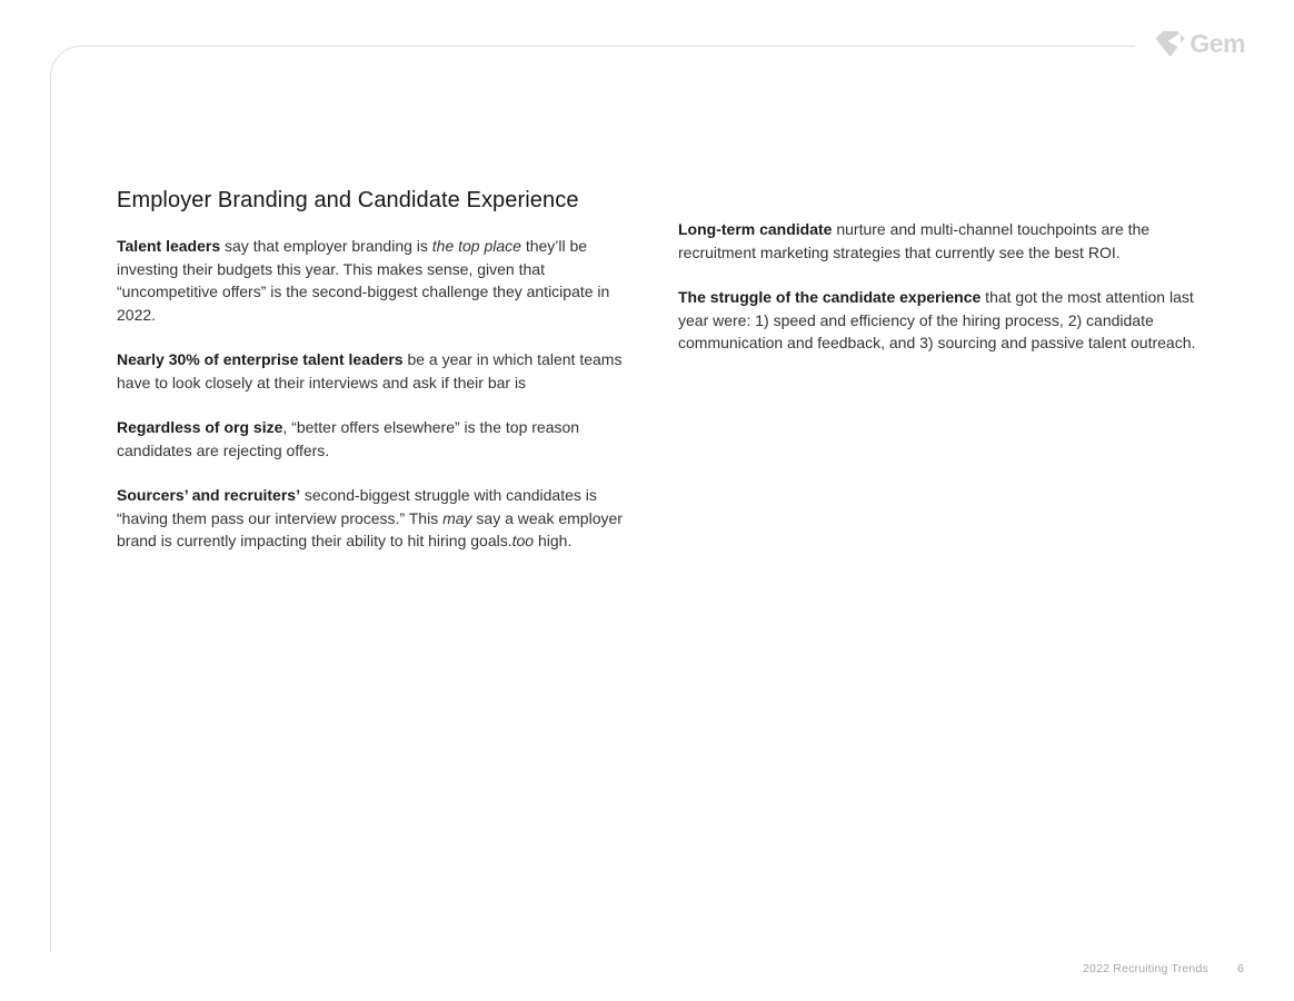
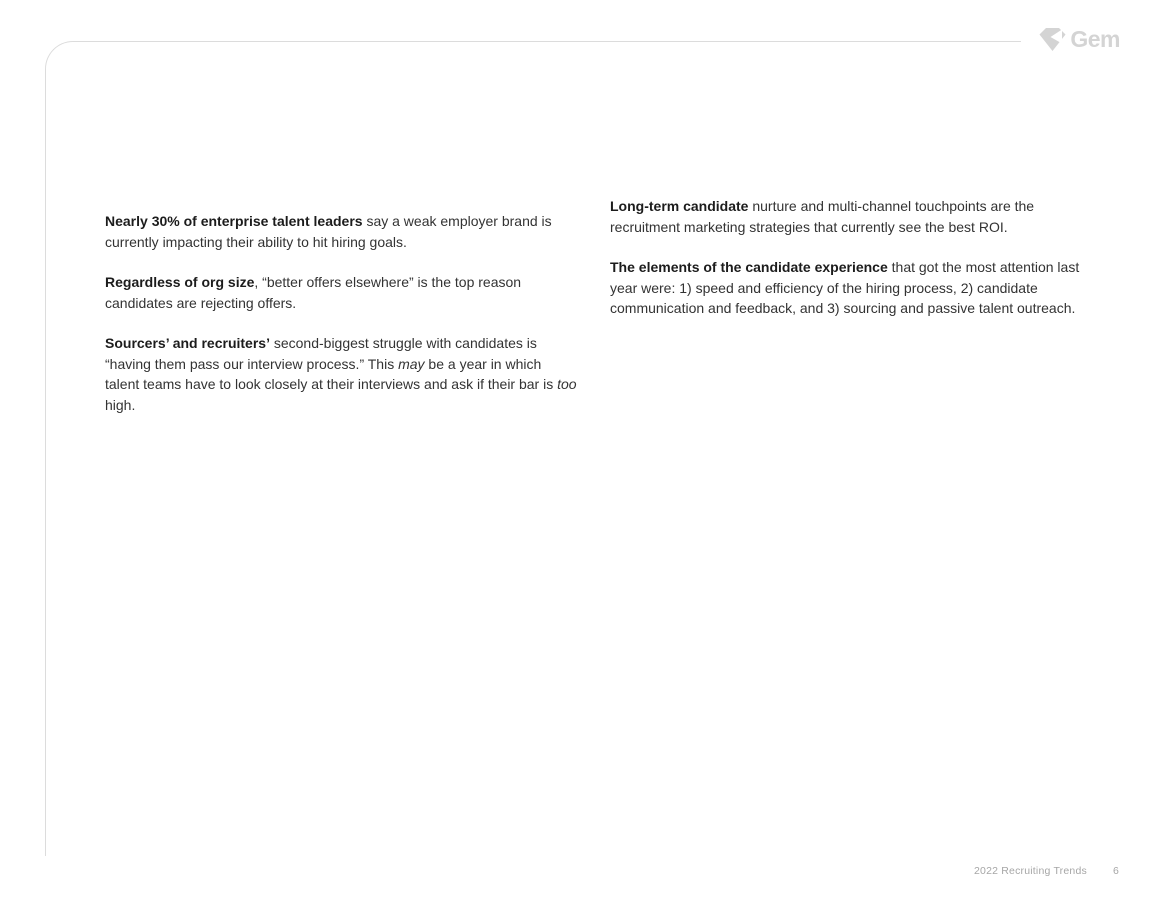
  Gem
- Employer Branding and Candidate Experience
- Talent leaders say that employer branding is the top place they’ll be investing their budgets this year. This makes sense, given that “uncompetitive offers” is the second-biggest challenge they anticipate in 2022.
- Nearly 30% of enterprise talent leaders be a year in which talent teams have to look closely at their interviews and ask if their bar is
+ Nearly 30% of enterprise talent leaders say a weak employer brand is currently impacting their ability to hit hiring goals.
  Regardless of org size, “better offers elsewhere” is the top reason candidates are rejecting offers.
- Sourcers’ and recruiters’ second-biggest struggle with candidates is “having them pass our interview process.” This may say a weak employer brand is currently impacting their ability to hit hiring goals.too high.
+ Sourcers’ and recruiters’ second-biggest struggle with candidates is “having them pass our interview process.” This may be a year in which talent teams have to look closely at their interviews and ask if their bar is too high.
  Long-term candidate nurture and multi-channel touchpoints are the recruitment marketing strategies that currently see the best ROI.
- The struggle of the candidate experience that got the most attention last year were: 1) speed and efficiency of the hiring process, 2) candidate communication and feedback, and 3) sourcing and passive talent outreach.
+ The elements of the candidate experience that got the most attention last year were: 1) speed and efficiency of the hiring process, 2) candidate communication and feedback, and 3) sourcing and passive talent outreach.
  2022 Recruiting Trends
  6
